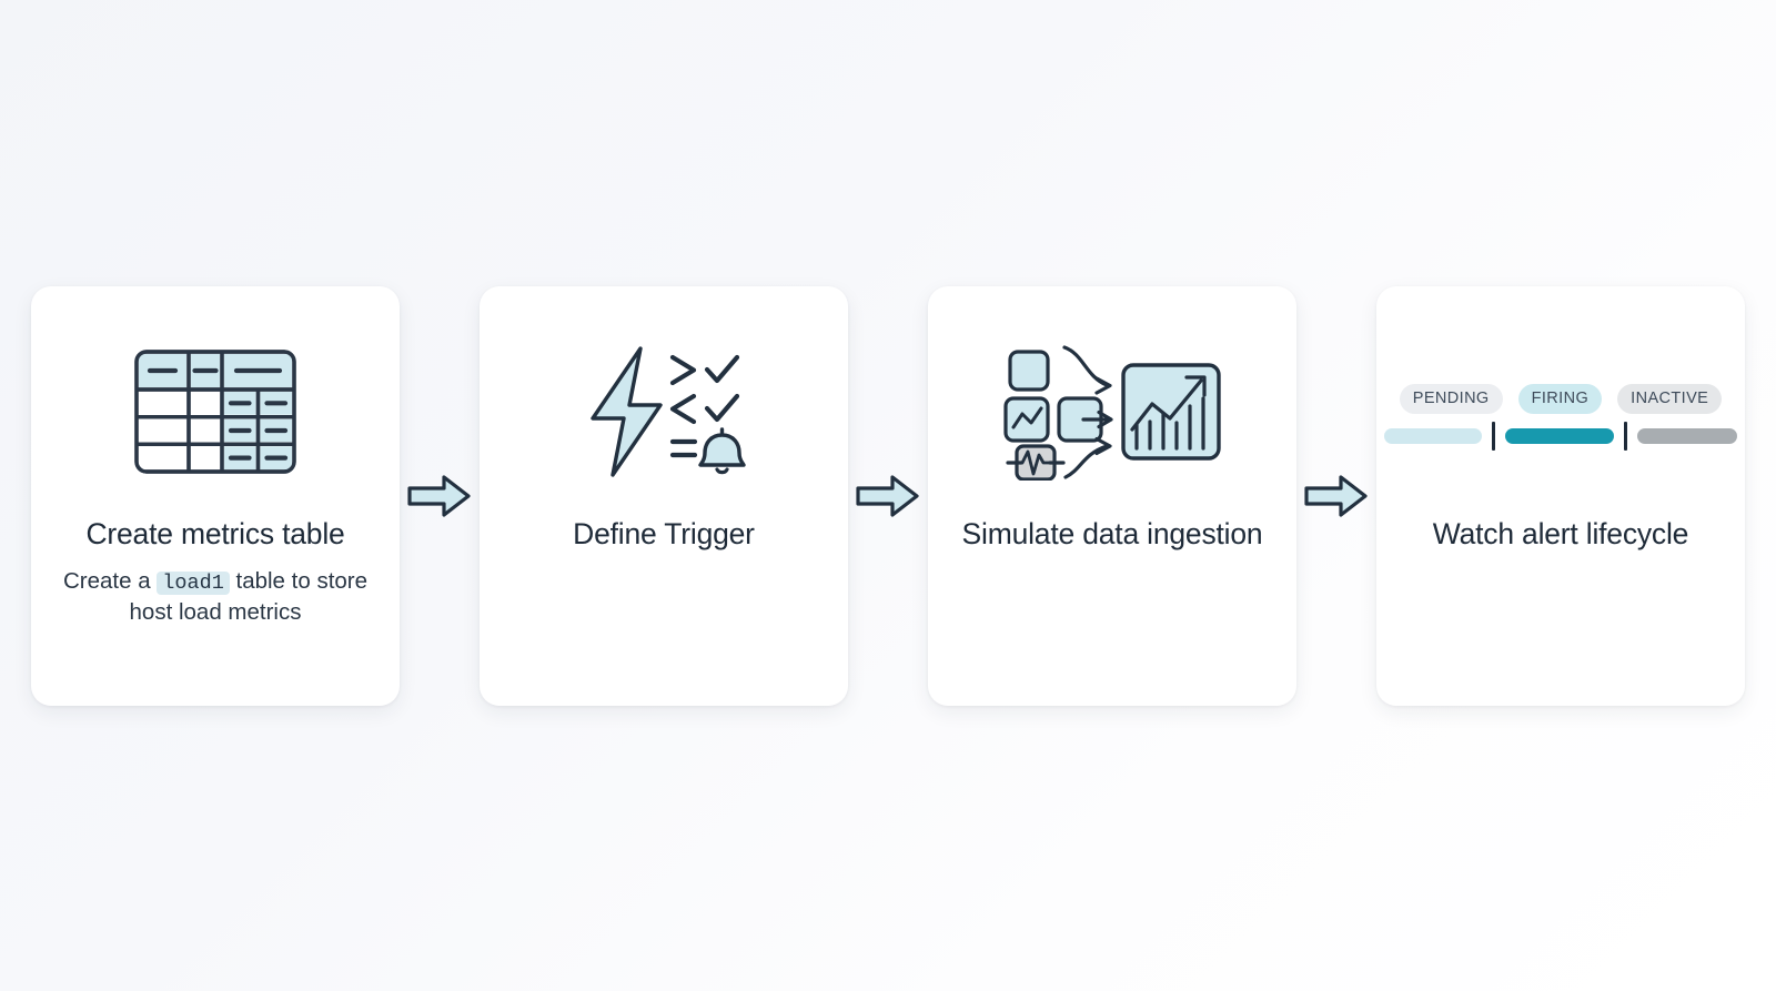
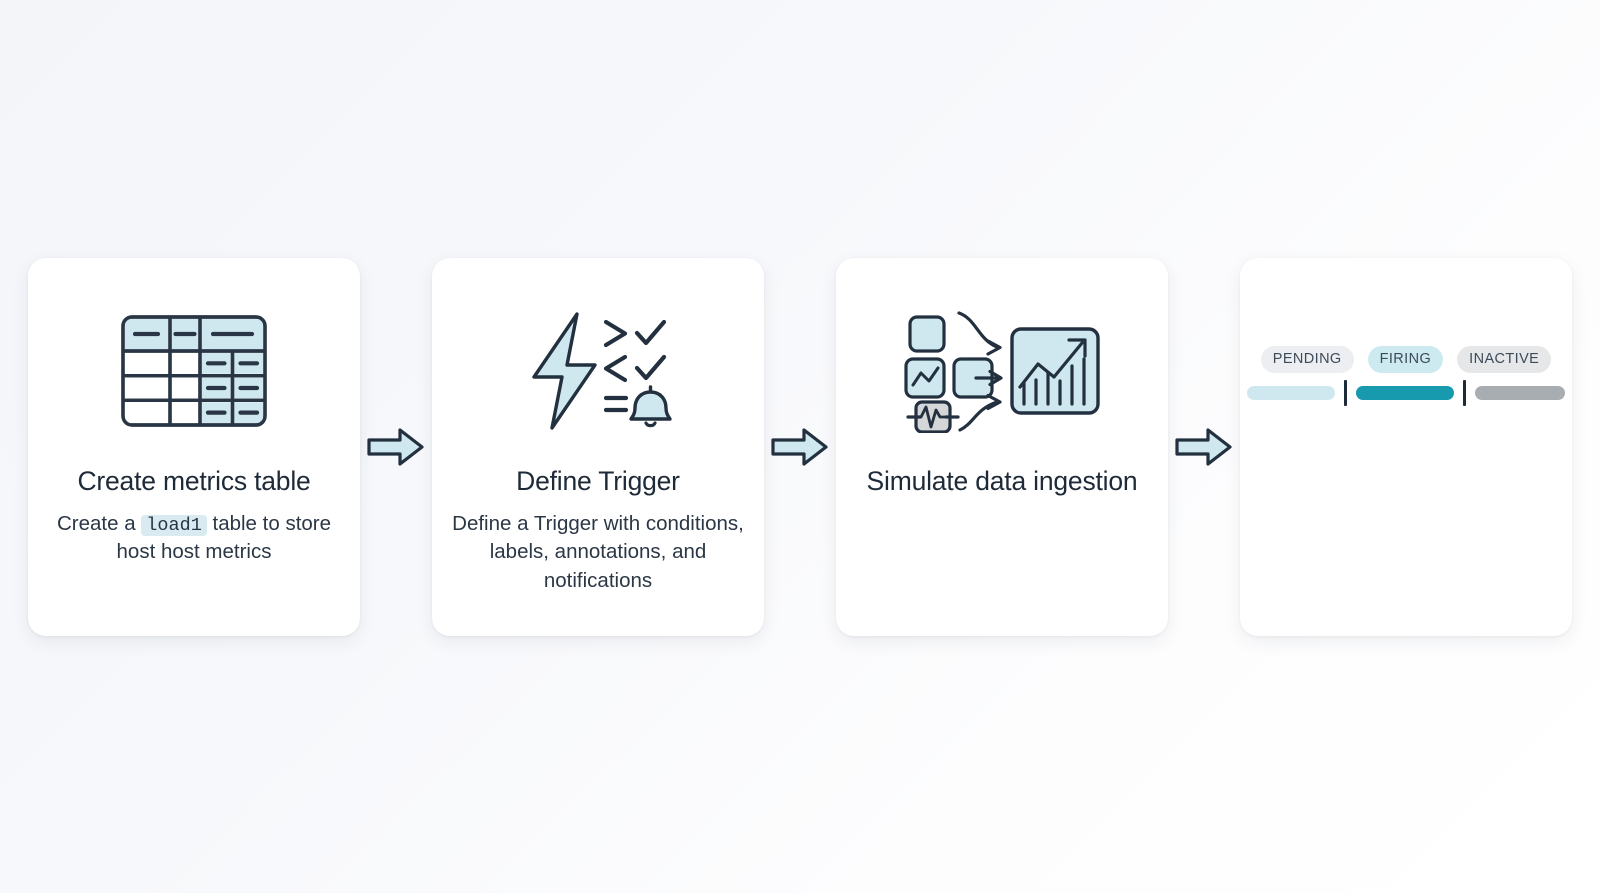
  Create metrics table
- Create a load1 table to store host load metrics
+ Create a load1 table to store host host metrics
  Define Trigger
+ Define a Trigger with conditions, labels, annotations, and notifications
  Simulate data ingestion
  PENDING
  FIRING
  INACTIVE
- Watch alert lifecycle
